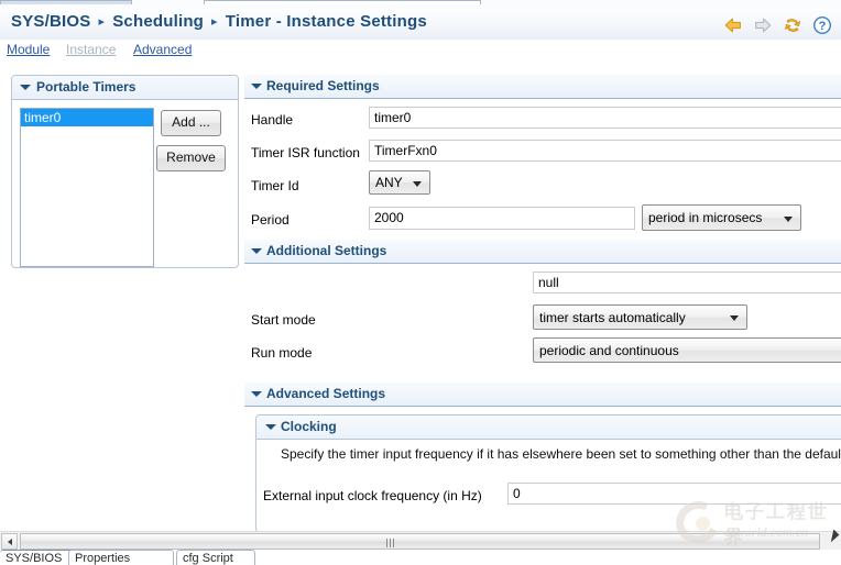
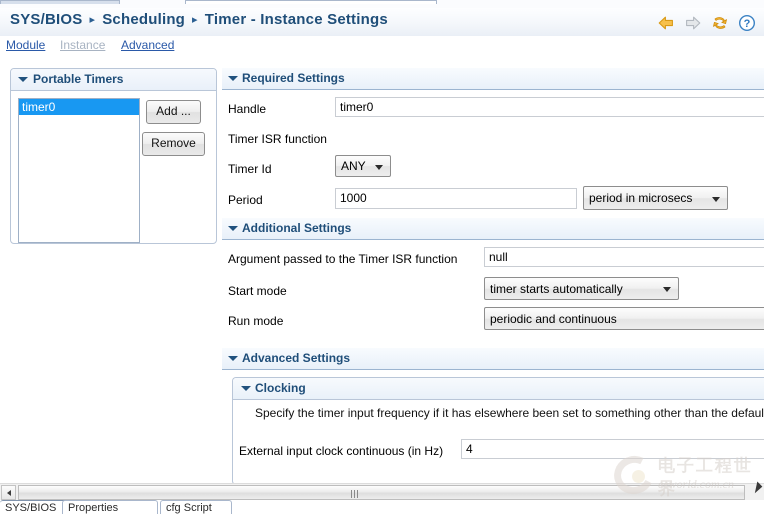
  SYS/BIOS ▸ Scheduling ▸ Timer - Instance Settings
  ?
  Module
  Instance
  Advanced
  Portable Timers
  timer0
  Add ...
  Remove
  Required Settings
  Handle
  timer0
  Timer ISR function
- TimerFxn0
  Timer Id
  ANY
  Period
- 2000
+ 1000
  period in microsecs
  Additional Settings
+ Argument passed to the Timer ISR function
  null
  Start mode
  timer starts automatically
  Run mode
  periodic and continuous
  Advanced Settings
  Clocking
  Specify the timer input frequency if it has elsewhere been set to something other than the defaul
- External input clock frequency (in Hz)
+ External input clock continuous (in Hz)
- 0
+ 4
  SYS/BIOS
  Properties
  cfg Script
  电子工程世界
  eeworld.com.cn
